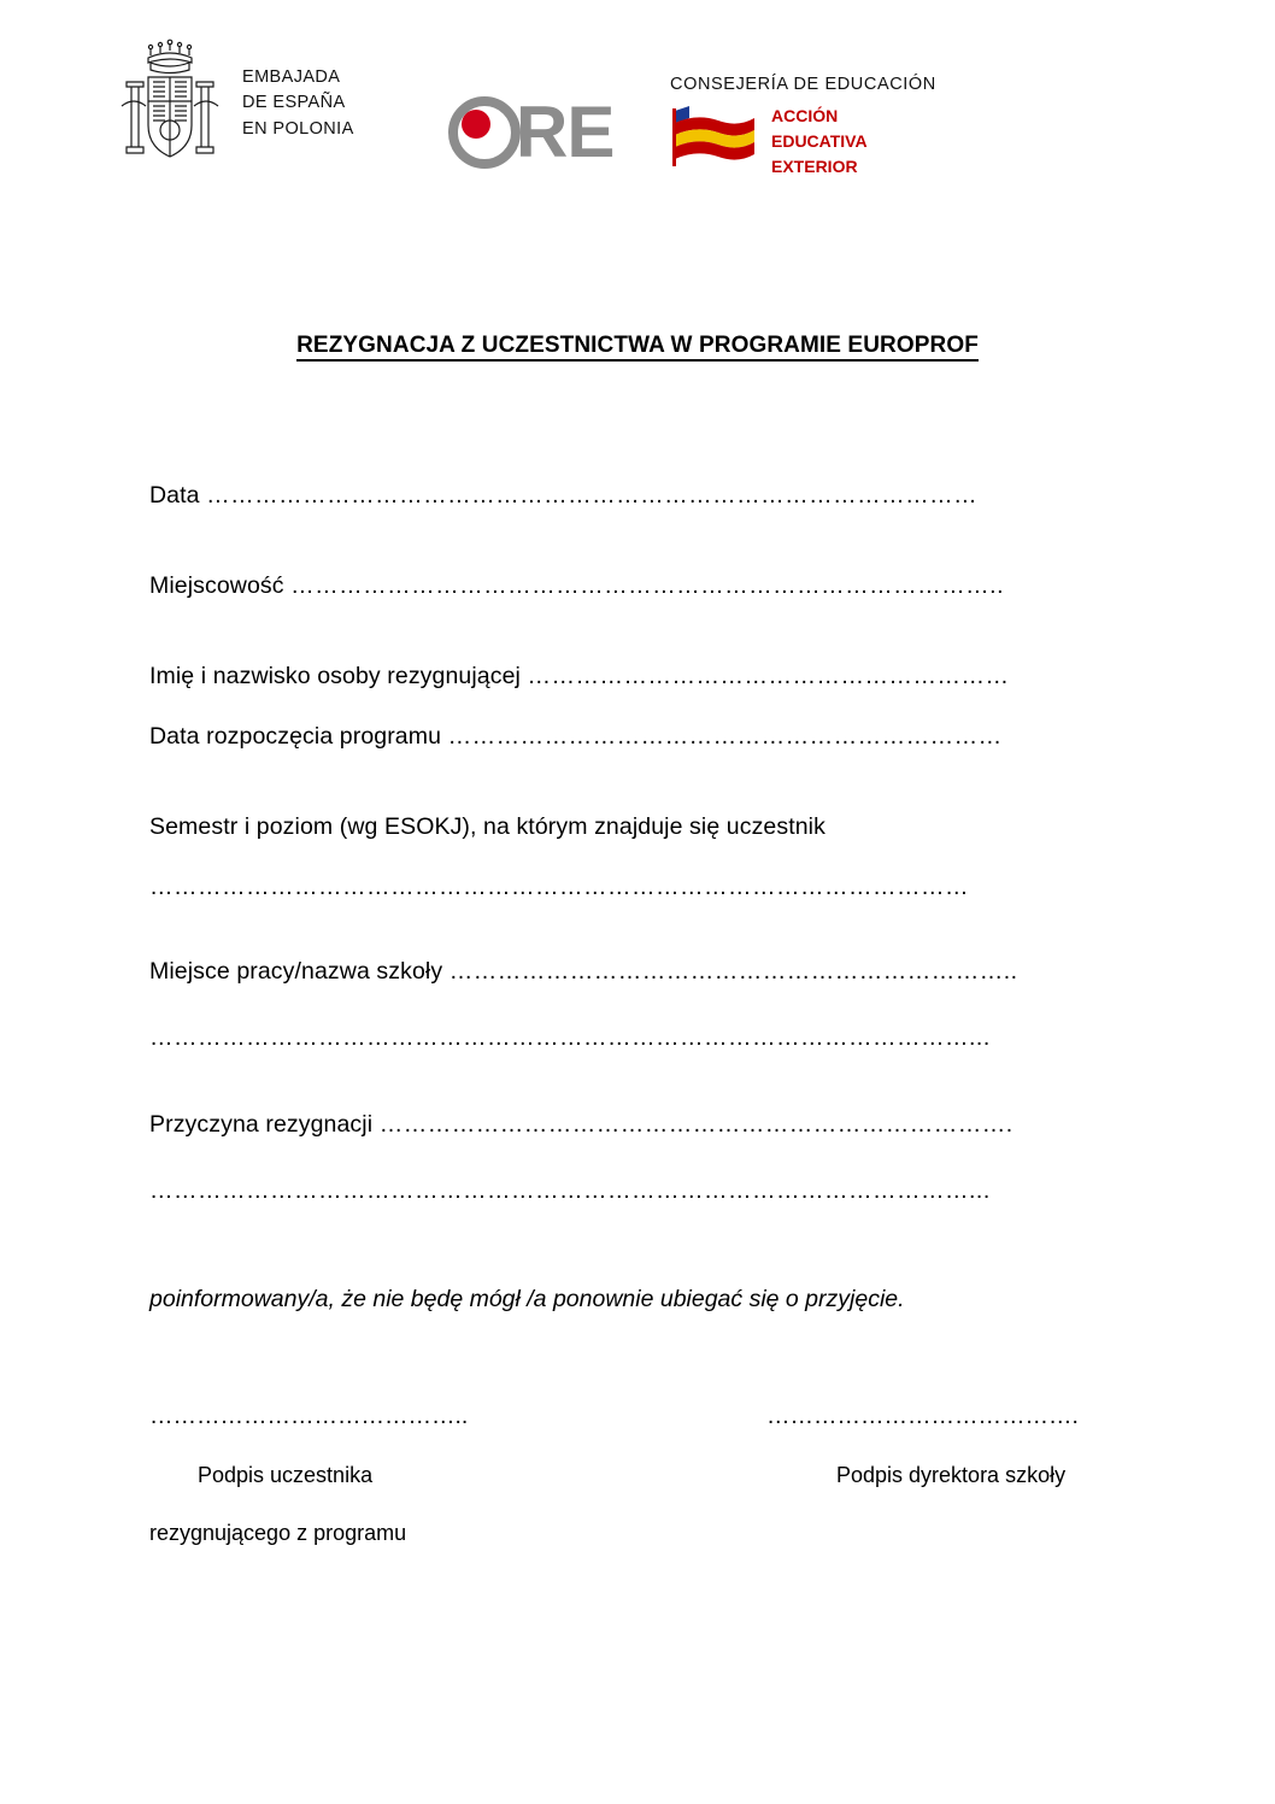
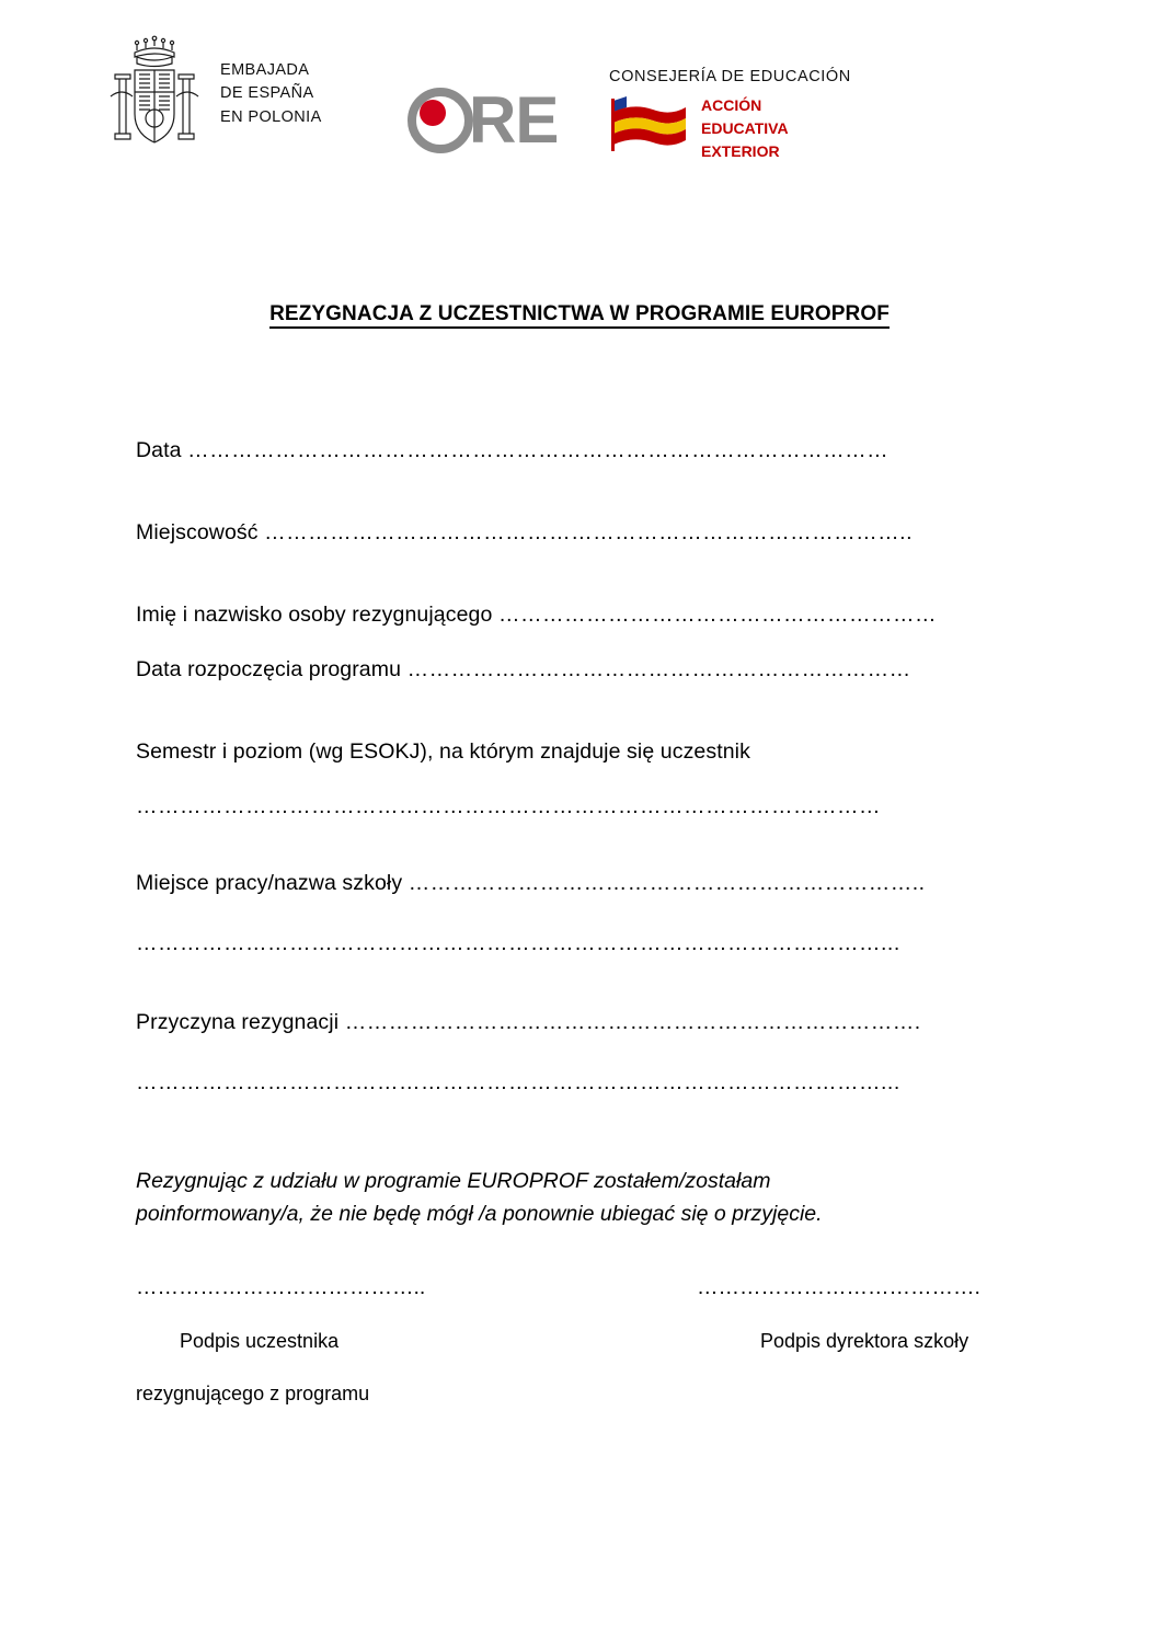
  EMBAJADA
  DE ESPAÑA
  EN POLONIA
  RE
  CONSEJERÍA DE EDUCACIÓN
  ACCIÓN
  EDUCATIVA
  EXTERIOR
  REZYGNACJA Z UCZESTNICTWA W PROGRAMIE EUROPROF
  Data ……………………………………………………………………………………
  Miejscowość ……………………………………………………………………………..
- Imię i nazwisko osoby rezygnującej ……………………………………………………
+ Imię i nazwisko osoby rezygnującego ……………………………………………………
  Data rozpoczęcia programu ……………………………………………………………
  Semestr i poziom (wg ESOKJ), na którym znajduje się uczestnik
  …………………………………………………………………………………………
  Miejsce pracy/nazwa szkoły ……………………………………………………………..
  …………………………………………………………………………………………...
  Przyczyna rezygnacji …………………………………………………………………….
  …………………………………………………………………………………………...
+ Rezygnując z udziału w programie EUROPROF zostałem/zostałam
  poinformowany/a, że nie będę mógł /a ponownie ubiegać się o przyjęcie.
  …………………………………..
  ………………………………….
  Podpis uczestnika
  Podpis dyrektora szkoły
  rezygnującego z programu
